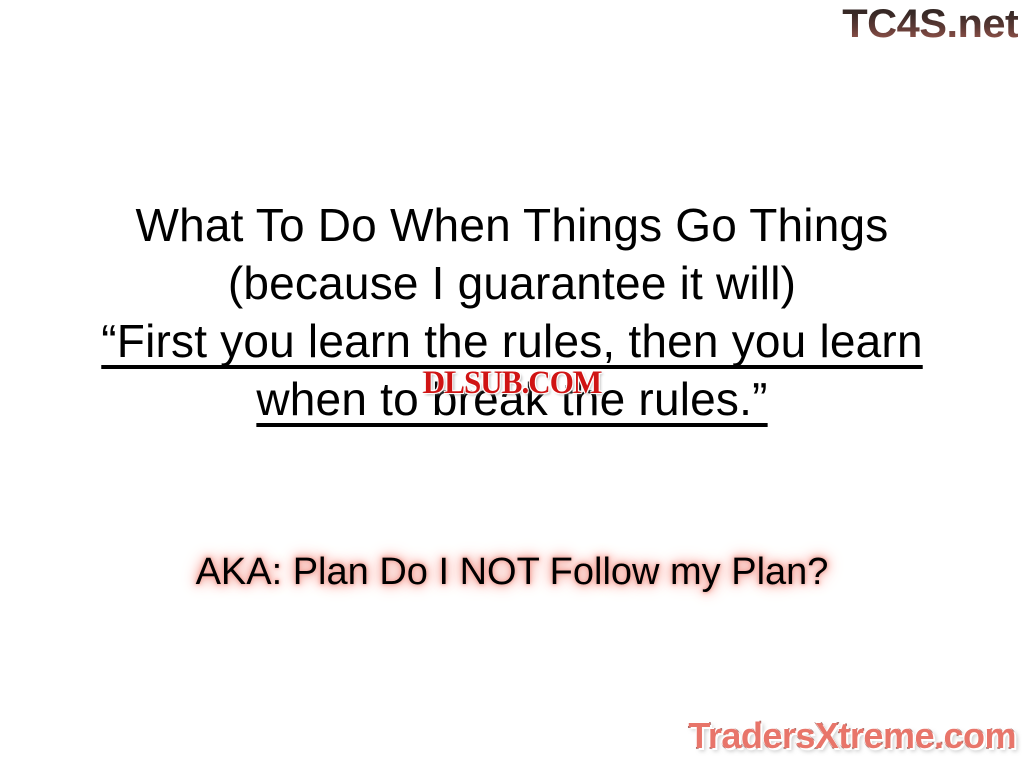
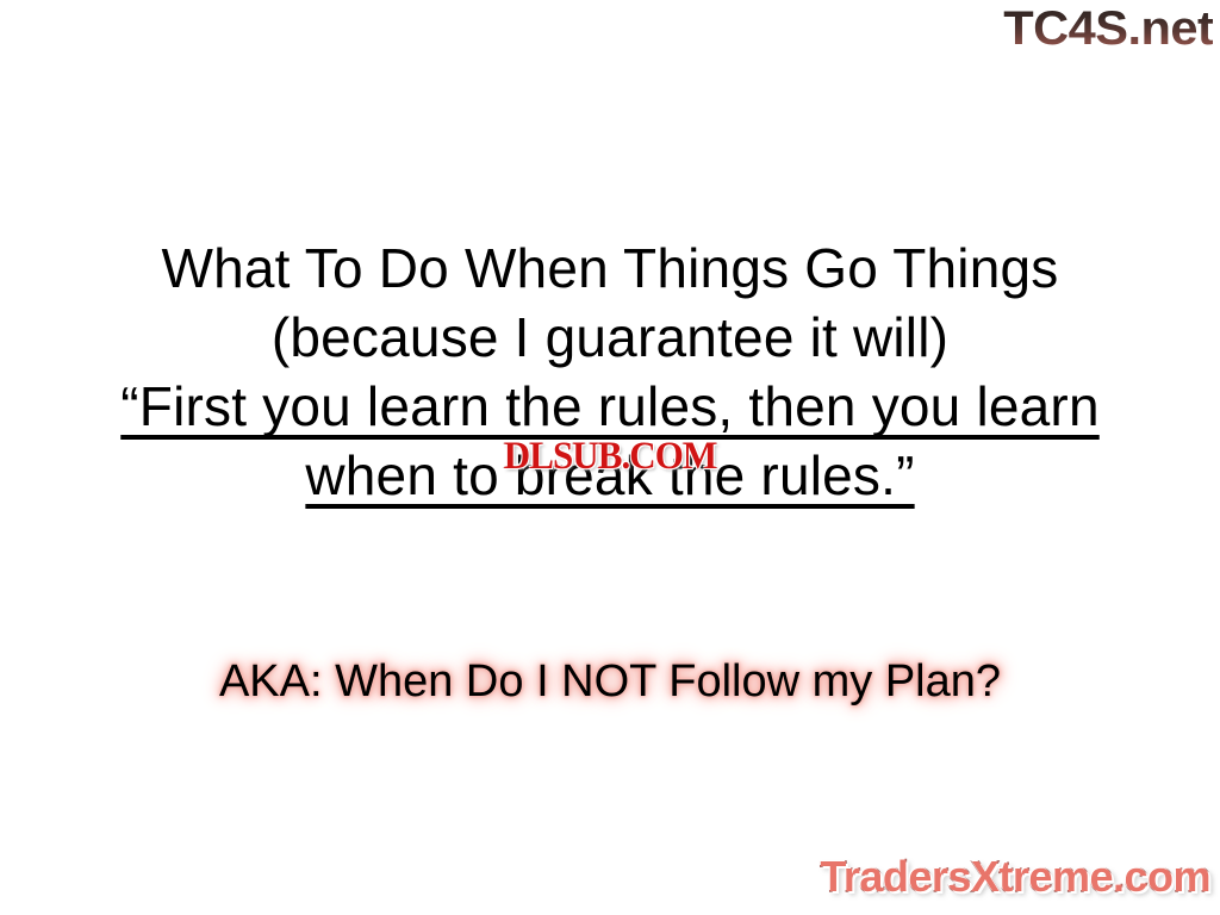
  TC4S.net
  What To Do When Things Go Things
  (because I guarantee it will)
  “First you learn the rules, then you learn
  when to break the rules.”
  DLSUB.COM
- AKA: Plan Do I NOT Follow my Plan?
+ AKA: When Do I NOT Follow my Plan?
  TradersXtreme.com
